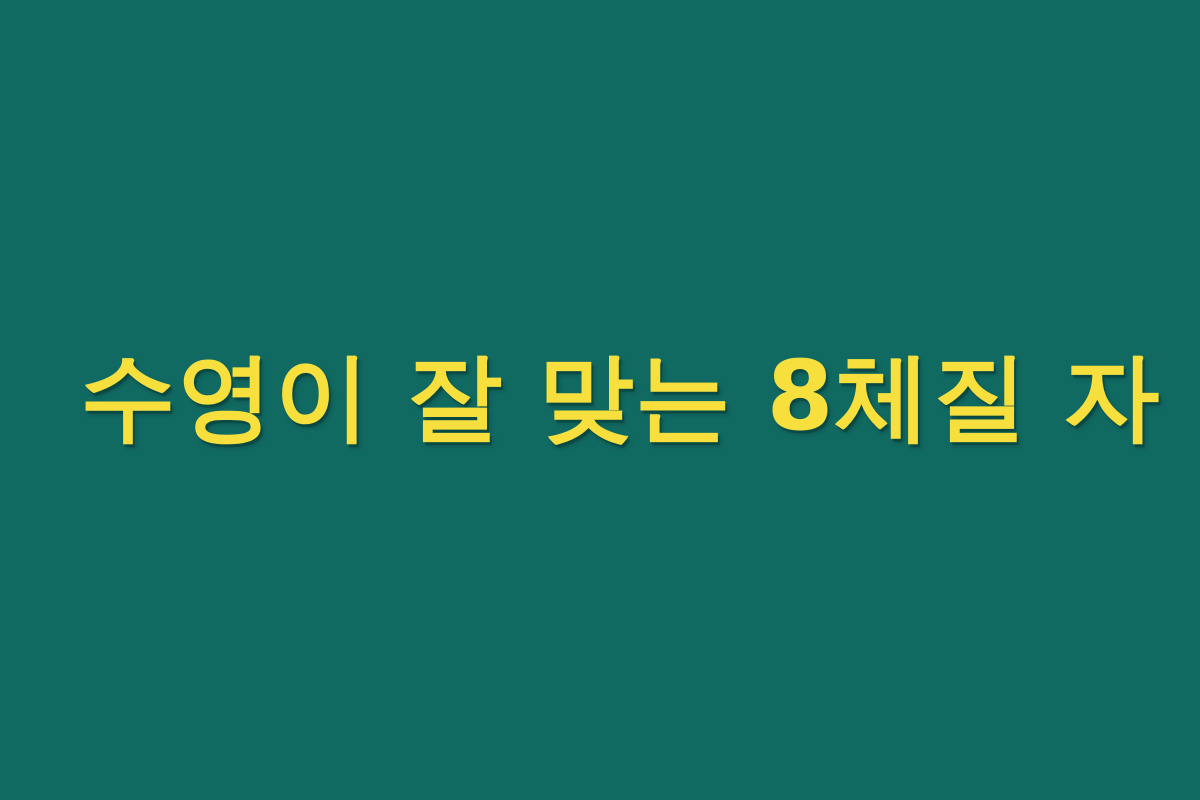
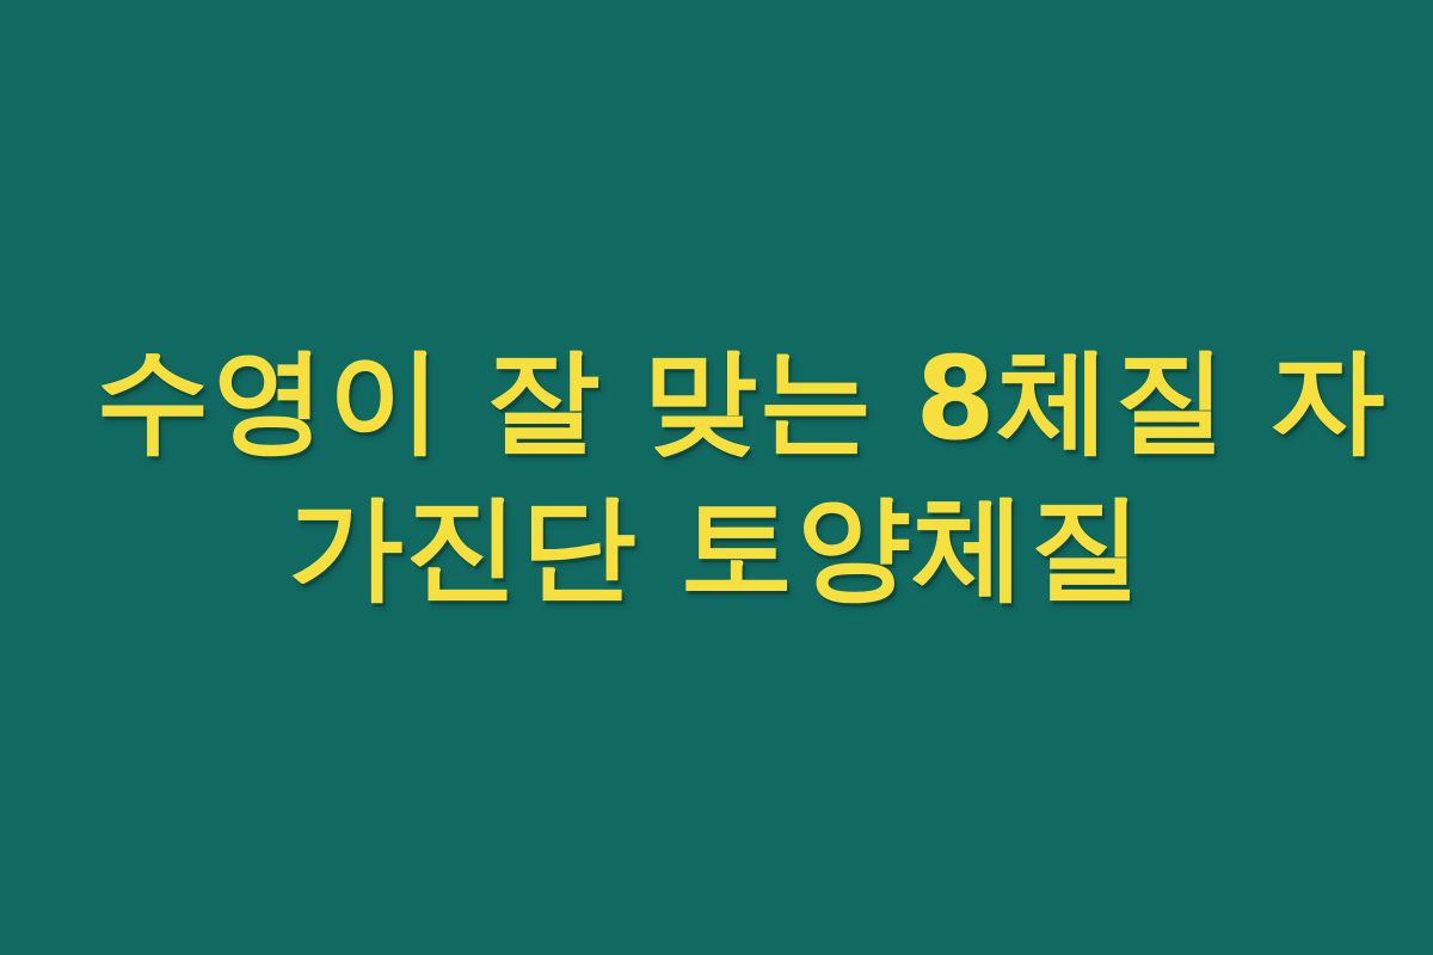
  수영이 잘 맞는 8체질 자
+ 가진단 토양체질
